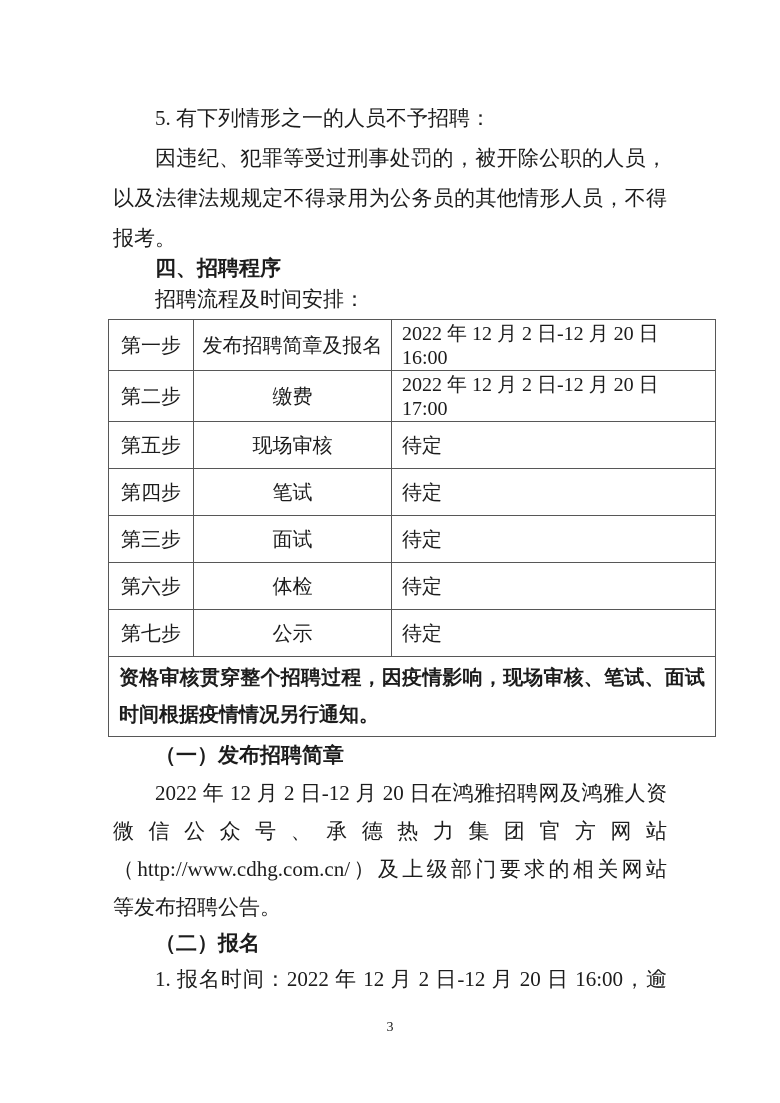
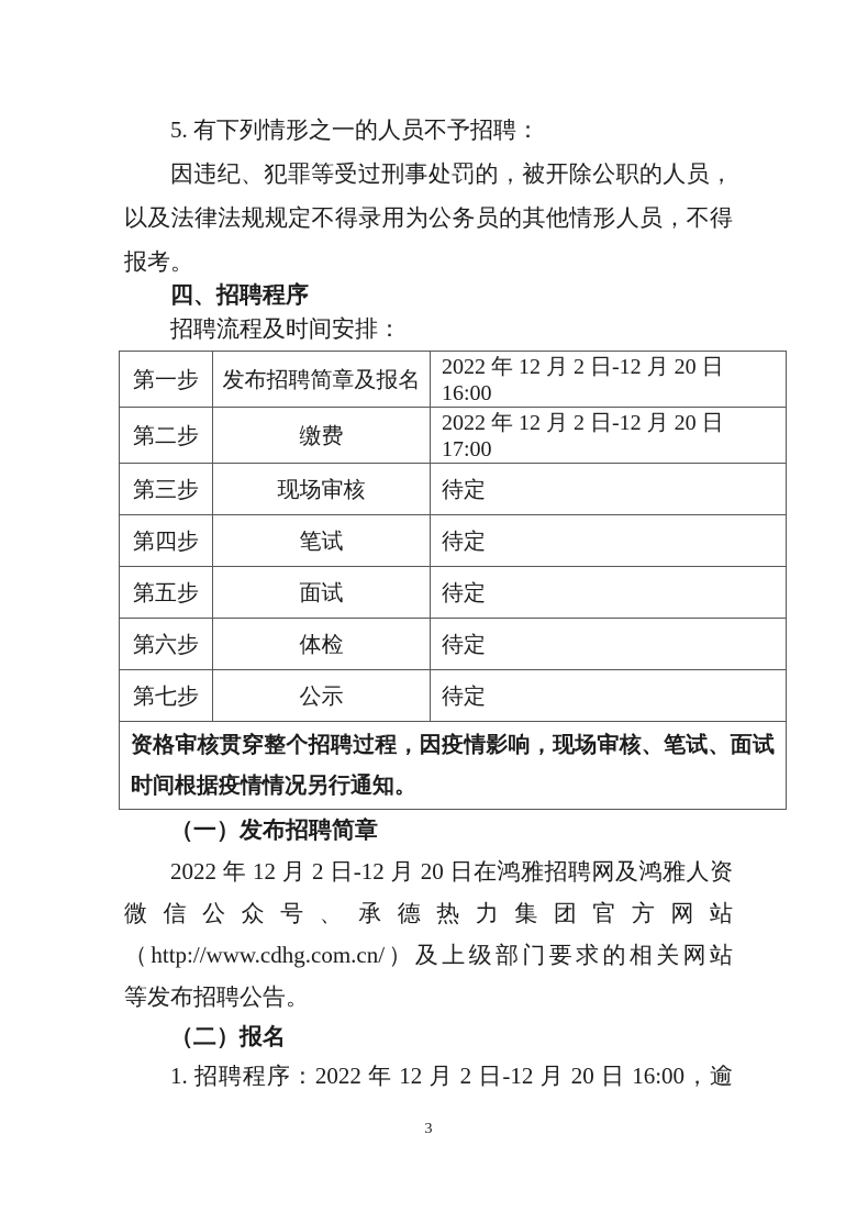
  5. 有下列情形之一的人员不予招聘：
  因违纪、犯罪等受过刑事处罚的，被开除公职的人员，
  以及法律法规规定不得录用为公务员的其他情形人员，不得
  报考。
  四、招聘程序
  招聘流程及时间安排：
  第一步	发布招聘简章及报名	2022 年 12 月 2 日-12 月 20 日 16:00
  第二步	缴费	2022 年 12 月 2 日-12 月 20 日 17:00
- 第五步	现场审核	待定
+ 第三步	现场审核	待定
  第四步	笔试	待定
- 第三步	面试	待定
+ 第五步	面试	待定
  第六步	体检	待定
  第七步	公示	待定
  资格审核贯穿整个招聘过程，因疫情影响，现场审核、笔试、面试时间根据疫情情况另行通知。
  （一）发布招聘简章
  2022 年 12 月 2 日-12 月 20 日在鸿雅招聘网及鸿雅人资
  微信公众号、承德热力集团官方网站
  （http://www.cdhg.com.cn/）及上级部门要求的相关网站
  等发布招聘公告。
  （二）报名
- 1. 报名时间：2022 年 12 月 2 日-12 月 20 日 16:00，逾
+ 1. 招聘程序：2022 年 12 月 2 日-12 月 20 日 16:00，逾
  3
